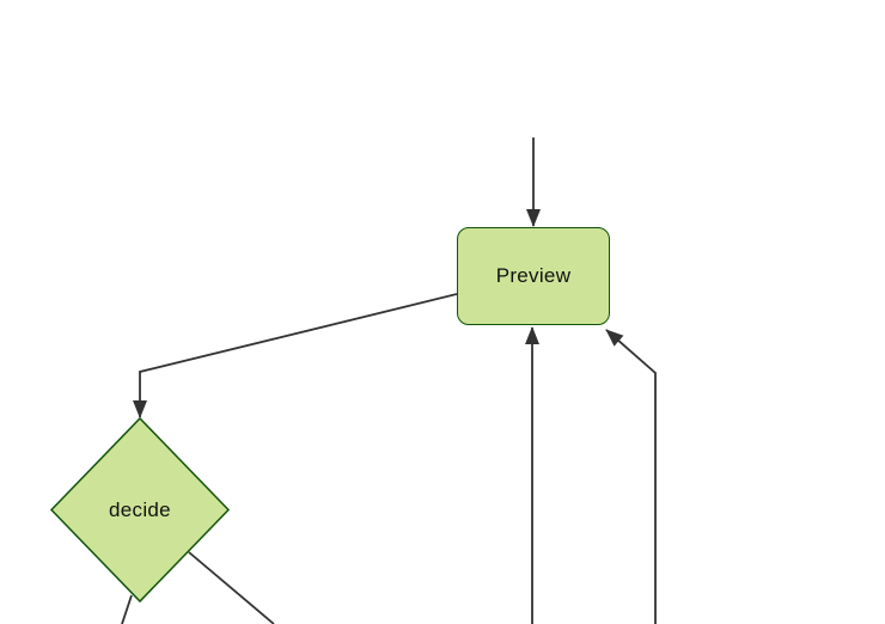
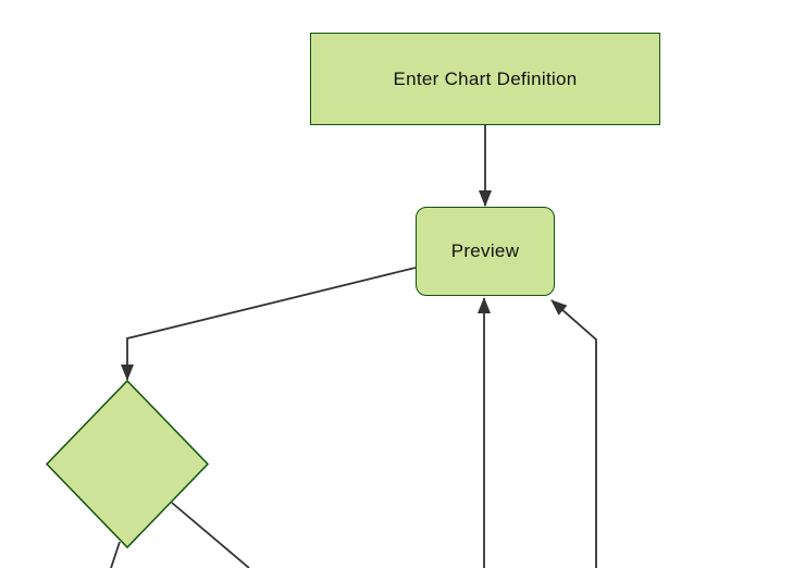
+ Enter Chart Definition
  Preview
- decide
